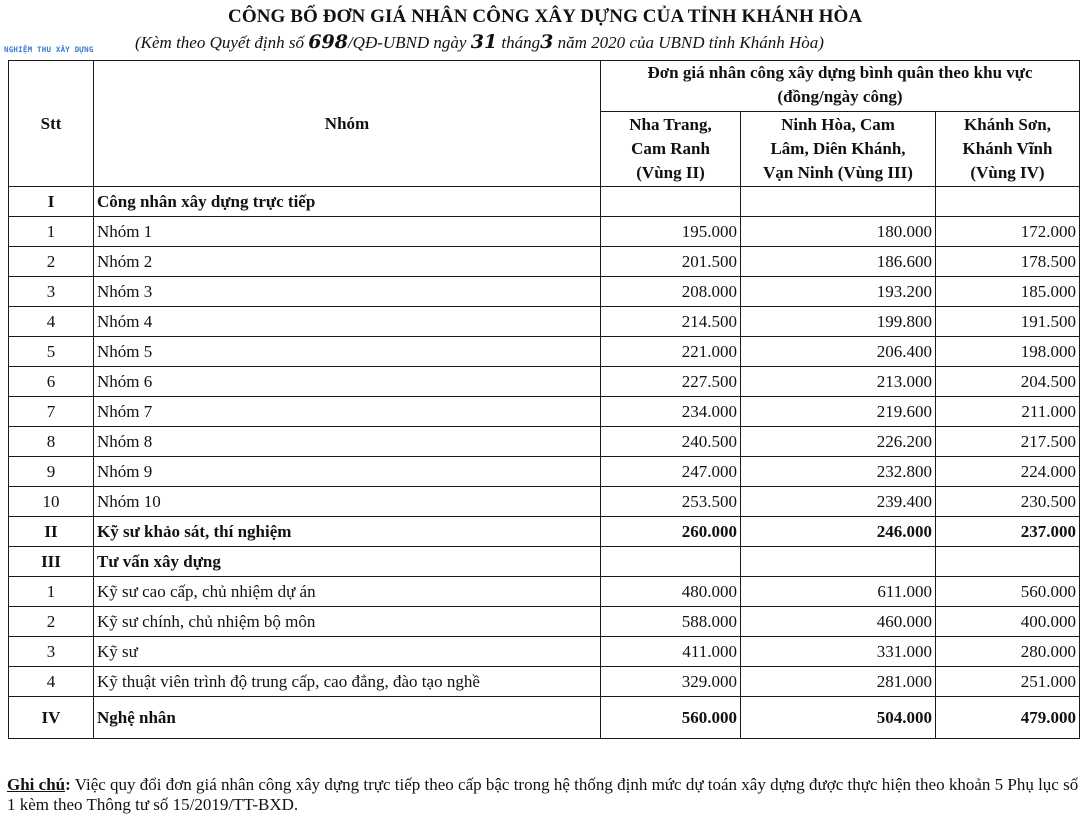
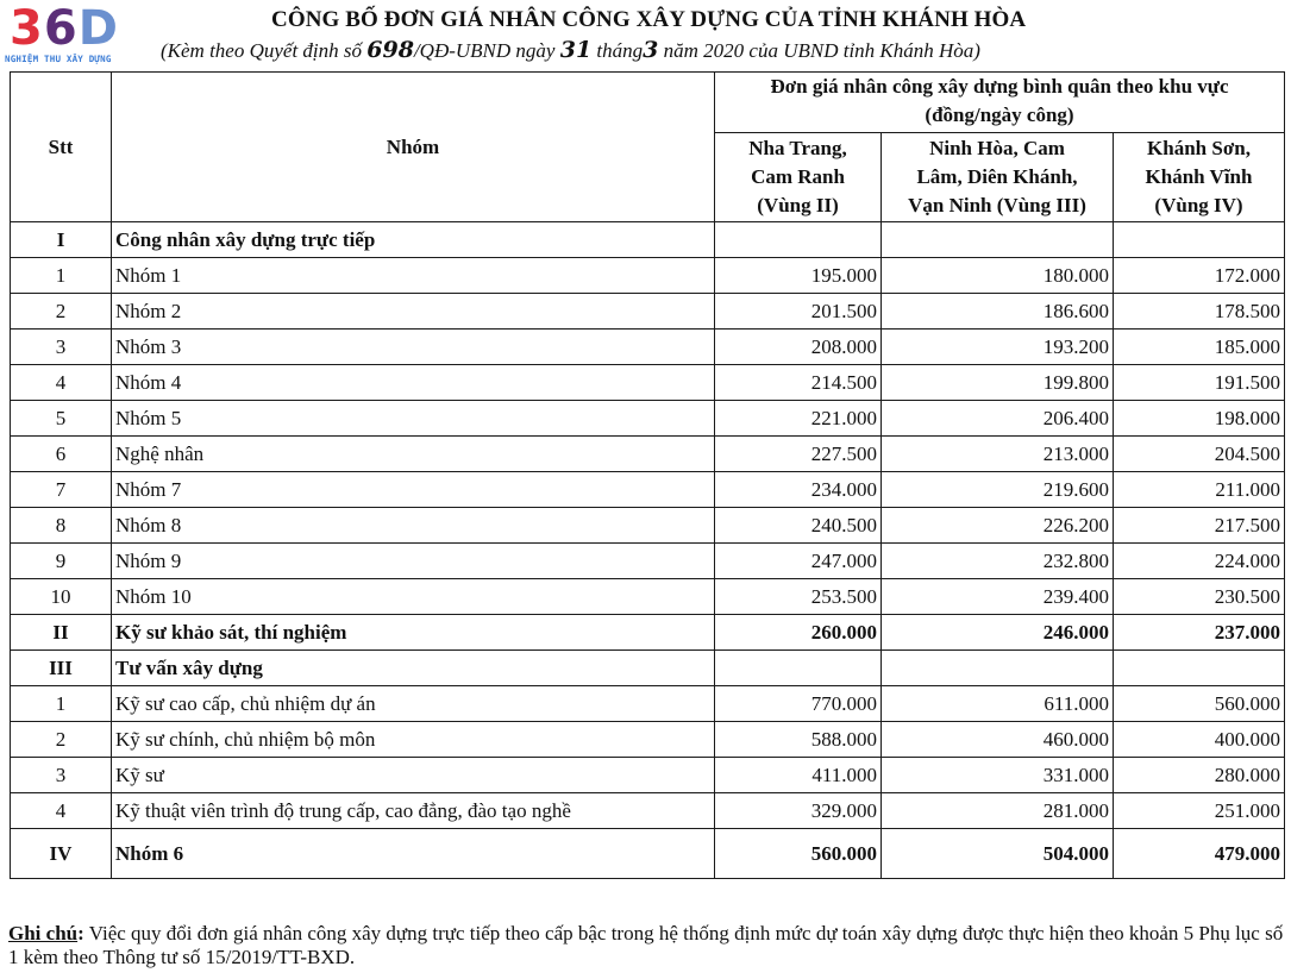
+ 3
+ 6
+ D
  NGHIỆM THU XÂY DỰNG
  CÔNG BỐ ĐƠN GIÁ NHÂN CÔNG XÂY DỰNG CỦA TỈNH KHÁNH HÒA
  (Kèm theo Quyết định số 698/QĐ-UBND ngày 31 tháng3 năm 2020 của UBND tỉnh Khánh Hòa)
  Stt	Nhóm	Đơn giá nhân công xây dựng bình quân theo khu vực (đồng/ngày công)
  Nha Trang, Cam Ranh (Vùng II)	Ninh Hòa, Cam Lâm, Diên Khánh, Vạn Ninh (Vùng III)	Khánh Sơn, Khánh Vĩnh (Vùng IV)
  I	Công nhân xây dựng trực tiếp
  1	Nhóm 1	195.000	180.000	172.000
  2	Nhóm 2	201.500	186.600	178.500
  3	Nhóm 3	208.000	193.200	185.000
  4	Nhóm 4	214.500	199.800	191.500
  5	Nhóm 5	221.000	206.400	198.000
- 6	Nhóm 6	227.500	213.000	204.500
+ 6	Nghệ nhân	227.500	213.000	204.500
  7	Nhóm 7	234.000	219.600	211.000
  8	Nhóm 8	240.500	226.200	217.500
  9	Nhóm 9	247.000	232.800	224.000
  10	Nhóm 10	253.500	239.400	230.500
  II	Kỹ sư khảo sát, thí nghiệm	260.000	246.000	237.000
  III	Tư vấn xây dựng
- 1	Kỹ sư cao cấp, chủ nhiệm dự án	480.000	611.000	560.000
+ 1	Kỹ sư cao cấp, chủ nhiệm dự án	770.000	611.000	560.000
  2	Kỹ sư chính, chủ nhiệm bộ môn	588.000	460.000	400.000
  3	Kỹ sư	411.000	331.000	280.000
  4	Kỹ thuật viên trình độ trung cấp, cao đẳng, đào tạo nghề	329.000	281.000	251.000
- IV	Nghệ nhân	560.000	504.000	479.000
+ IV	Nhóm 6	560.000	504.000	479.000
  Ghi chú: Việc quy đổi đơn giá nhân công xây dựng trực tiếp theo cấp bậc trong hệ thống định mức dự toán xây dựng được thực hiện theo khoản 5 Phụ lục số 1 kèm theo Thông tư số 15/2019/TT-BXD.
